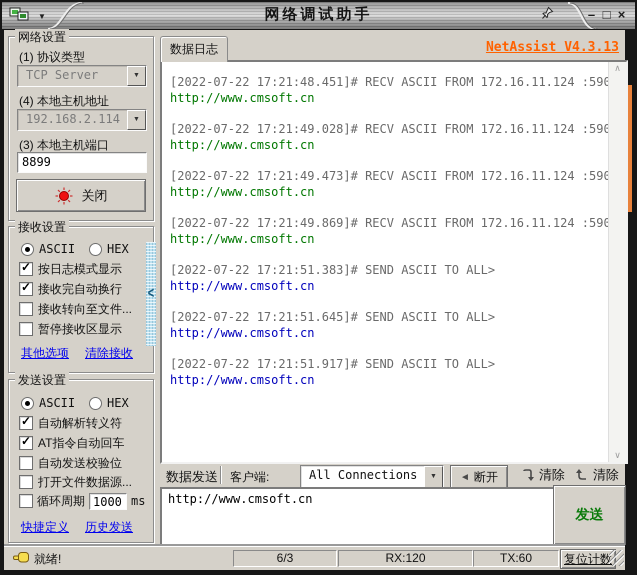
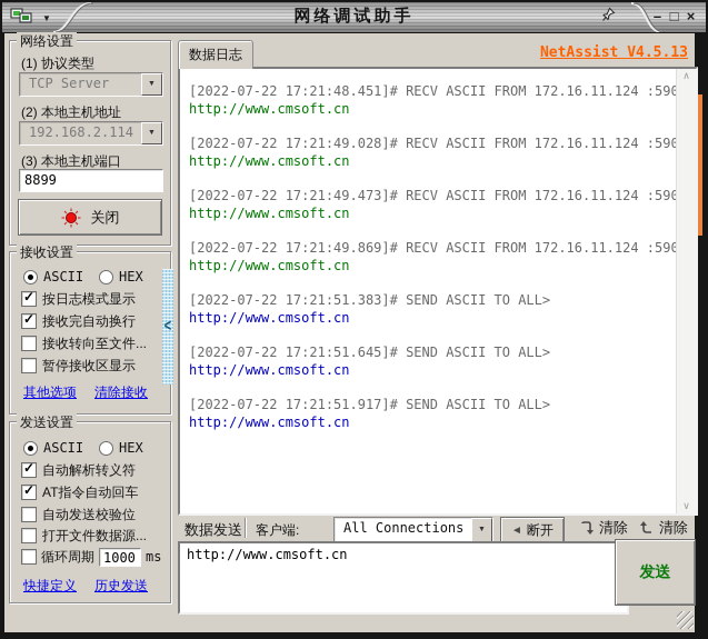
  ▼
  网络调试助手
  –
  □
  ×
  网络设置
  (1) 协议类型
  TCP Server
- (4) 本地主机地址
+ (2) 本地主机地址
  192.168.2.114
  (3) 本地主机端口
  8899
  关闭
  接收设置
  ASCII
  HEX
  按日志模式显示
  接收完自动换行
  接收转向至文件...
  暂停接收区显示
  其他选项
  清除接收
  发送设置
  ASCII
  HEX
  自动解析转义符
  AT指令自动回车
  自动发送校验位
  打开文件数据源...
  循环周期
  1000
  ms
  快捷定义
  历史发送
  <
  数据日志
- NetAssist V4.3.13
+ NetAssist V4.5.13
  [2022-07-22 17:21:48.451]# RECV ASCII FROM 172.16.11.124 :59
  http://www.cmsoft.cn
  [2022-07-22 17:21:49.028]# RECV ASCII FROM 172.16.11.124 :59
  http://www.cmsoft.cn
  [2022-07-22 17:21:49.473]# RECV ASCII FROM 172.16.11.124 :59
  http://www.cmsoft.cn
  [2022-07-22 17:21:49.869]# RECV ASCII FROM 172.16.11.124 :59
  http://www.cmsoft.cn
  [2022-07-22 17:21:51.383]# SEND ASCII TO ALL>
  http://www.cmsoft.cn
  [2022-07-22 17:21:51.645]# SEND ASCII TO ALL>
  http://www.cmsoft.cn
  [2022-07-22 17:21:51.917]# SEND ASCII TO ALL>
  http://www.cmsoft.cn
  ∧
  ∨
  数据发送
  客户端:
  All Connections
  ◄
  断开
  清除
  清除
  http://www.cmsoft.cn
  发送
- 就绪!
- 6/3
- RX:120
- TX:60
- 复位计数
